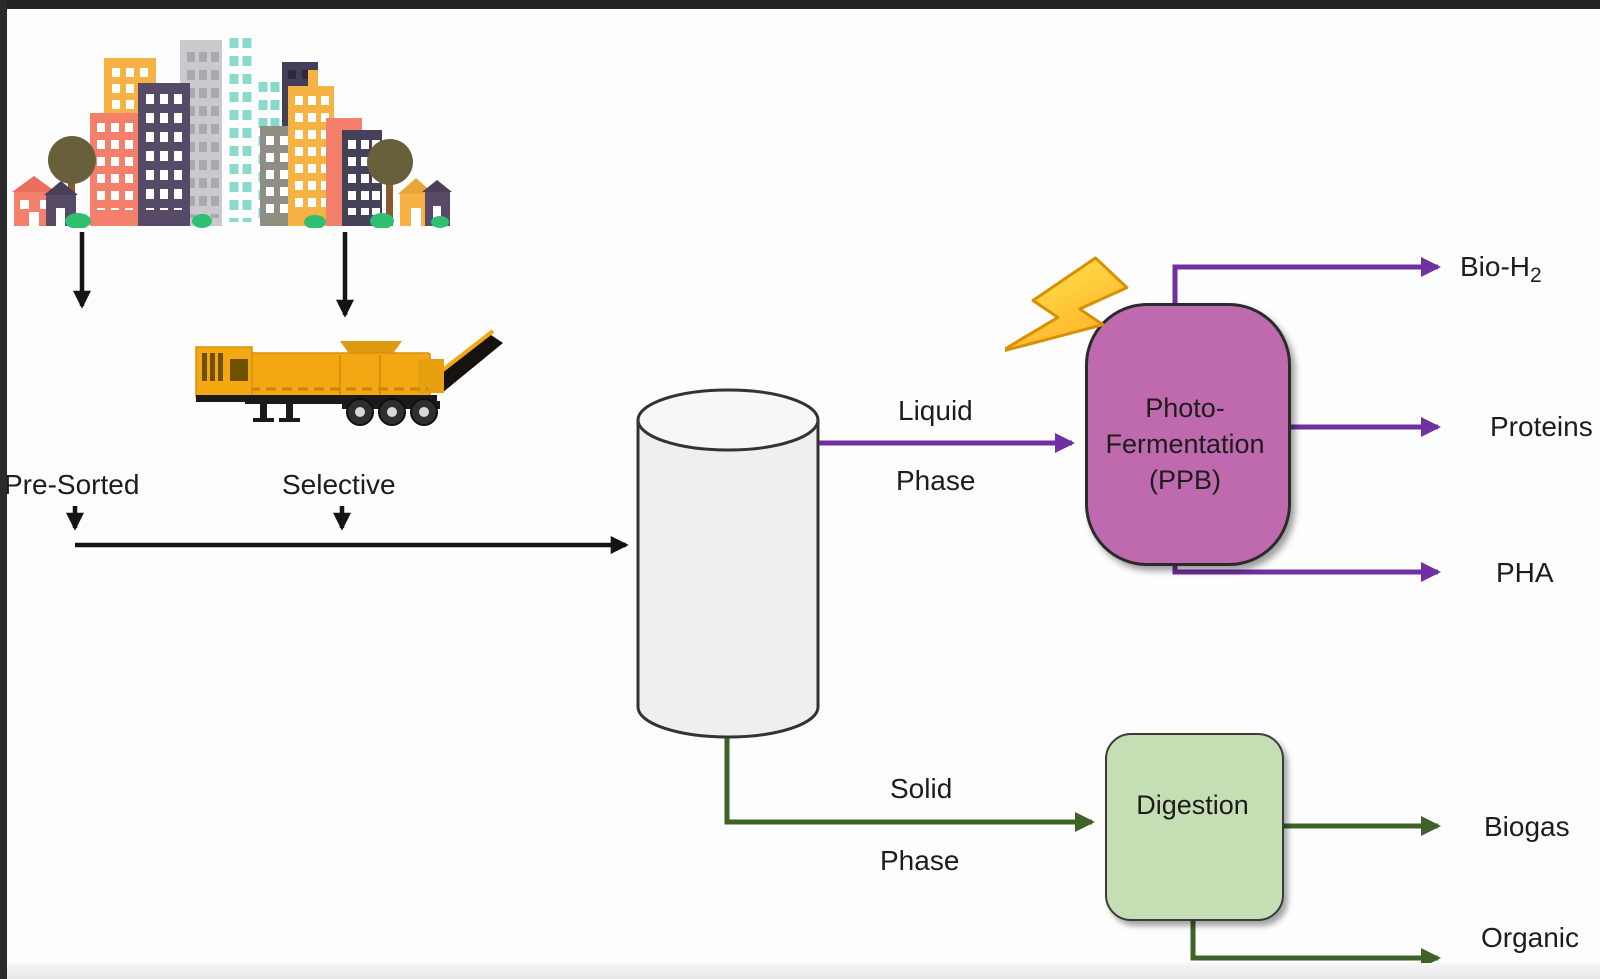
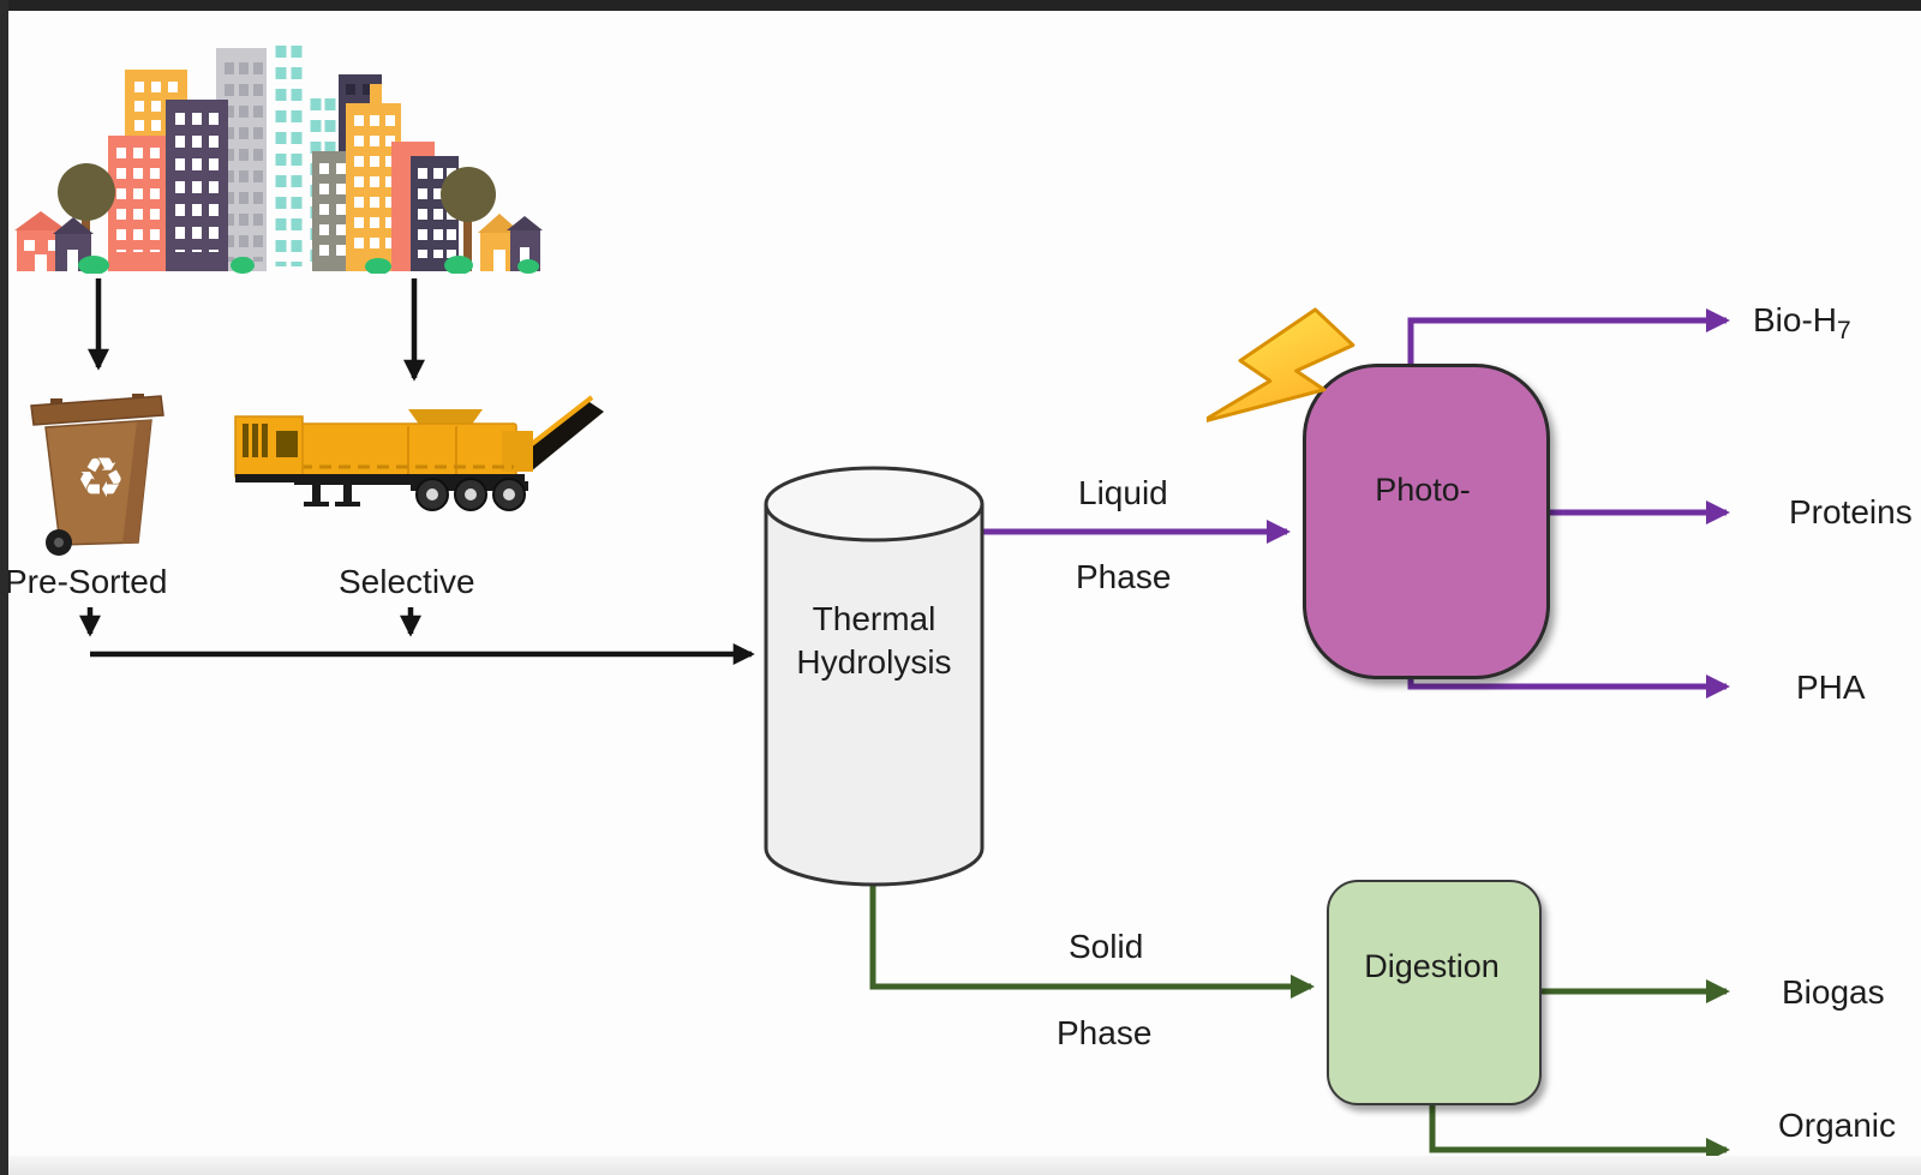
+ ♻
+ Thermal
+ Hydrolysis
  Photo-
- Fermentation
- (PPB)
  Digestion
  Pre-Sorted
  Selective
  Liquid
  Phase
  Solid
  Phase
- Bio-H2
+ Bio-H7
  Proteins
  PHA
  Biogas
  Organic
